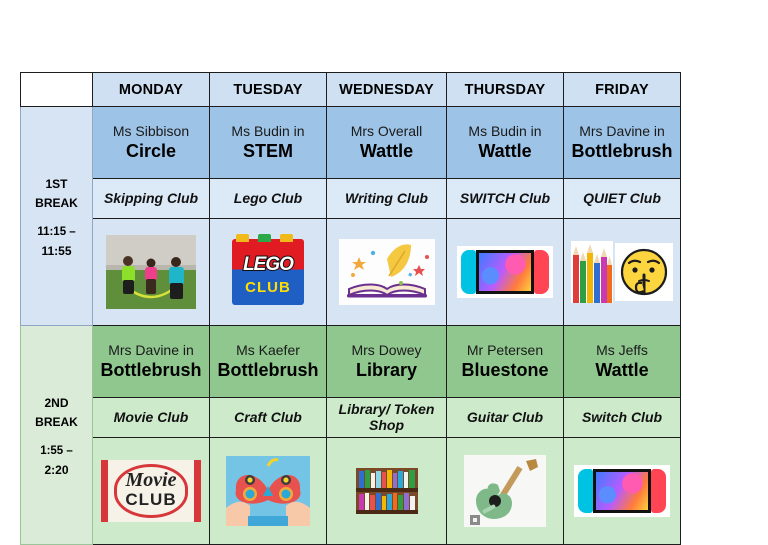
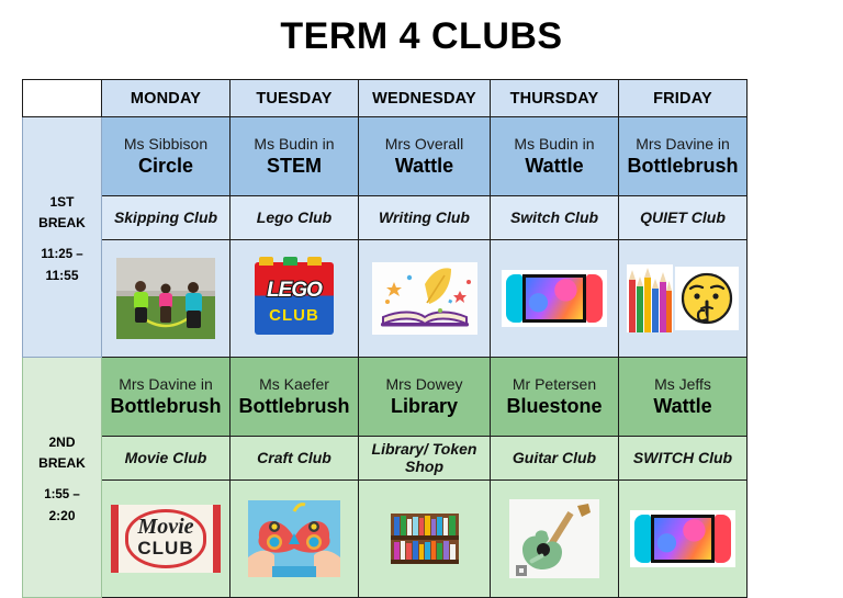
+ TERM 4 CLUBS
  	MONDAY	TUESDAY	WEDNESDAY	THURSDAY	FRIDAY
- 1ST BREAK 11:15 – 11:55	Ms Sibbison Circle	Ms Budin in STEM	Mrs Overall Wattle	Ms Budin in Wattle	Mrs Davine in Bottlebrush
+ 1ST BREAK 11:25 – 11:55	Ms Sibbison Circle	Ms Budin in STEM	Mrs Overall Wattle	Ms Budin in Wattle	Mrs Davine in Bottlebrush
- Skipping Club	Lego Club	Writing Club	SWITCH Club	QUIET Club
+ Skipping Club	Lego Club	Writing Club	Switch Club	QUIET Club
  	LEGO CLUB
  2ND BREAK 1:55 – 2:20	Mrs Davine in Bottlebrush	Ms Kaefer Bottlebrush	Mrs Dowey Library	Mr Petersen Bluestone	Ms Jeffs Wattle
- Movie Club	Craft Club	Library/ Token Shop	Guitar Club	Switch Club
+ Movie Club	Craft Club	Library/ Token Shop	Guitar Club	SWITCH Club
  Movie CLUB
